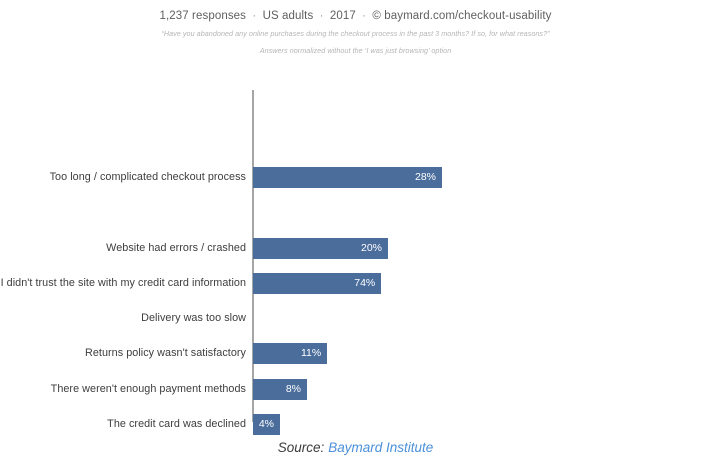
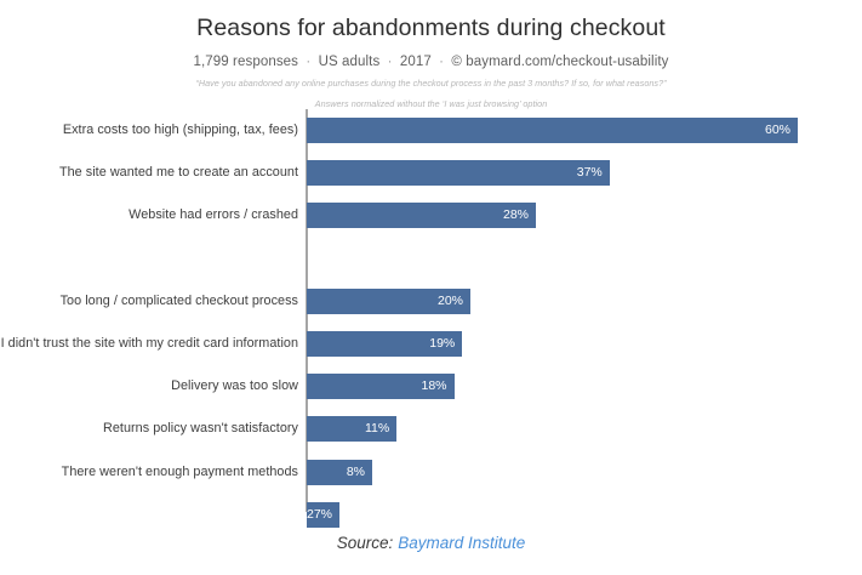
+ Reasons for abandonments during checkout
- 1,237 responses · US adults · 2017 · © baymard.com/checkout-usability
+ 1,799 responses · US adults · 2017 · © baymard.com/checkout-usability
  “Have you abandoned any online purchases during the checkout process in the past 3 months? If so, for what reasons?”
  Answers normalized without the ‘I was just browsing’ option
+ Extra costs too high (shipping, tax, fees)
+ 60%
+ The site wanted me to create an account
+ 37%
- Too long / complicated checkout process
+ Website had errors / crashed
  28%
- Website had errors / crashed
+ Too long / complicated checkout process
  20%
  I didn't trust the site with my credit card information
- 74%
+ 19%
  Delivery was too slow
+ 18%
  Returns policy wasn't satisfactory
  11%
  There weren't enough payment methods
  8%
- The credit card was declined
- 4%
+ 27%
  Source: Baymard Institute
